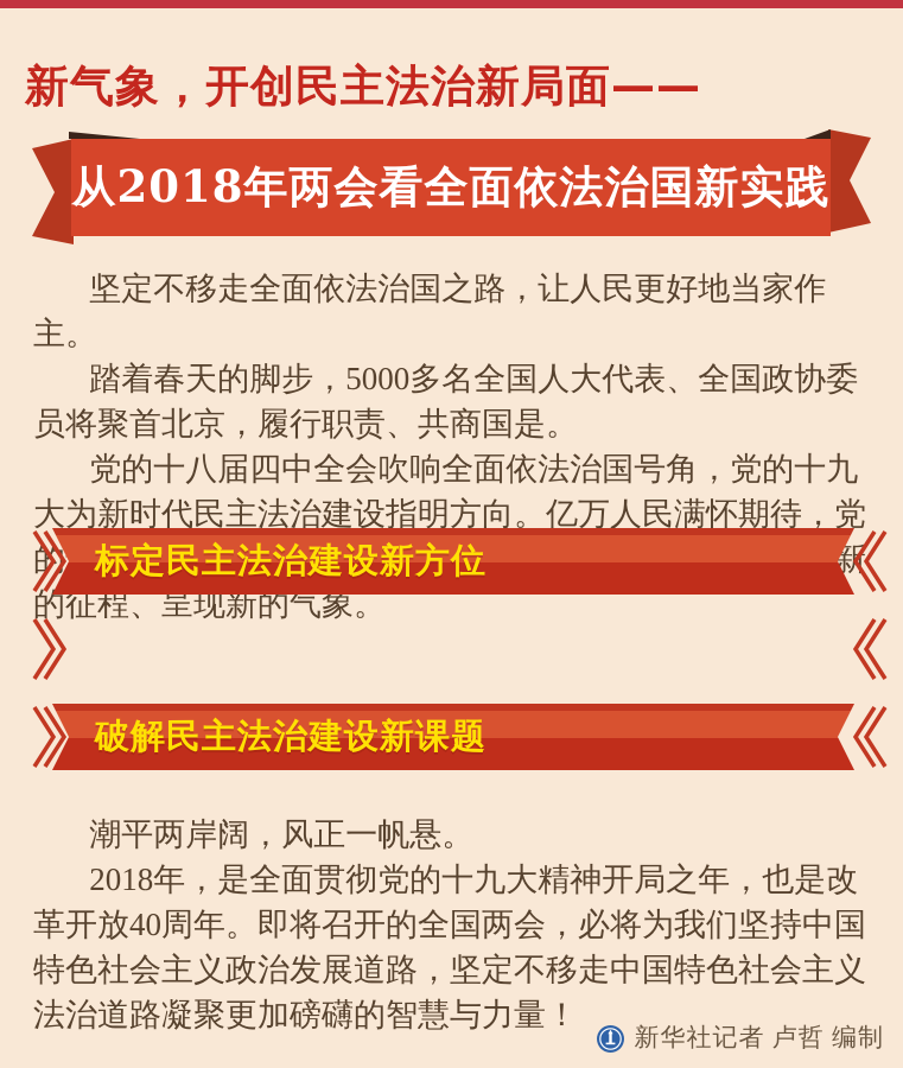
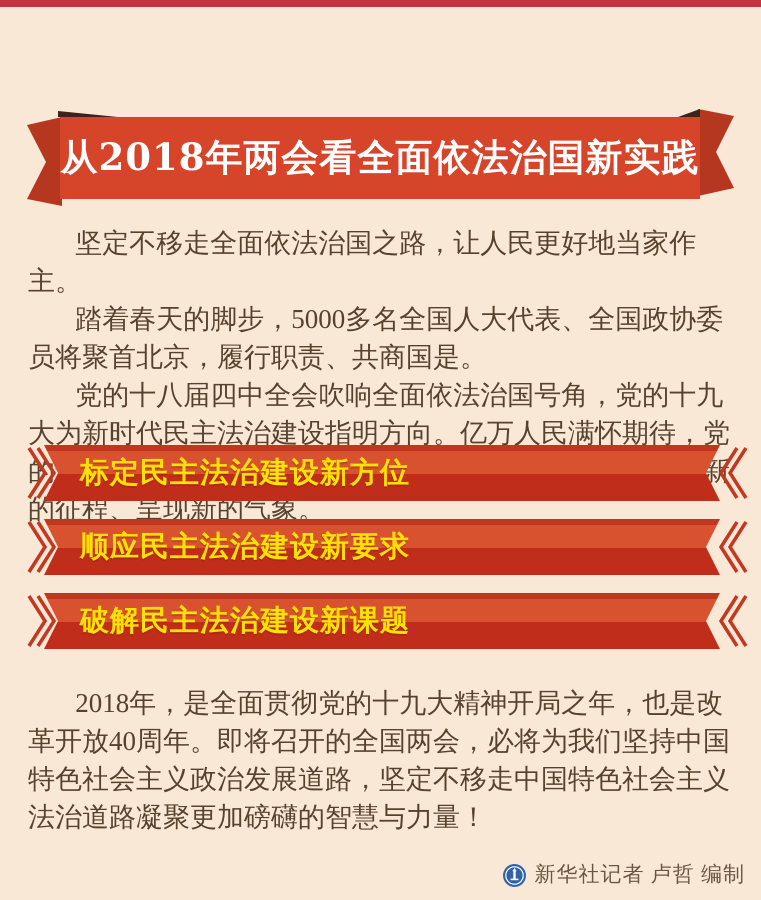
- 新气象，开创民主法治新局面——
  从2018年两会看全面依法治国新实践
  坚定不移走全面依法治国之路，让人民更好地当家作主。
  踏着春天的脚步，5000多名全国人大代表、全国政协委员将聚首北京，履行职责、共商国是。
  党的十八届四中全会吹响全面依法治国号角，党的十九大为新时代民主法治建设指明方向。亿万人民满怀期待，党的新的征程、呈现新的气象。
  标定民主法治建设新方位
+ 顺应民主法治建设新要求
  破解民主法治建设新课题
- 潮平两岸阔，风正一帆悬。
  2018年，是全面贯彻党的十九大精神开局之年，也是改革开放40周年。即将召开的全国两会，必将为我们坚持中国特色社会主义政治发展道路，坚定不移走中国特色社会主义法治道路凝聚更加磅礴的智慧与力量！
  新华社记者 卢哲 编制
